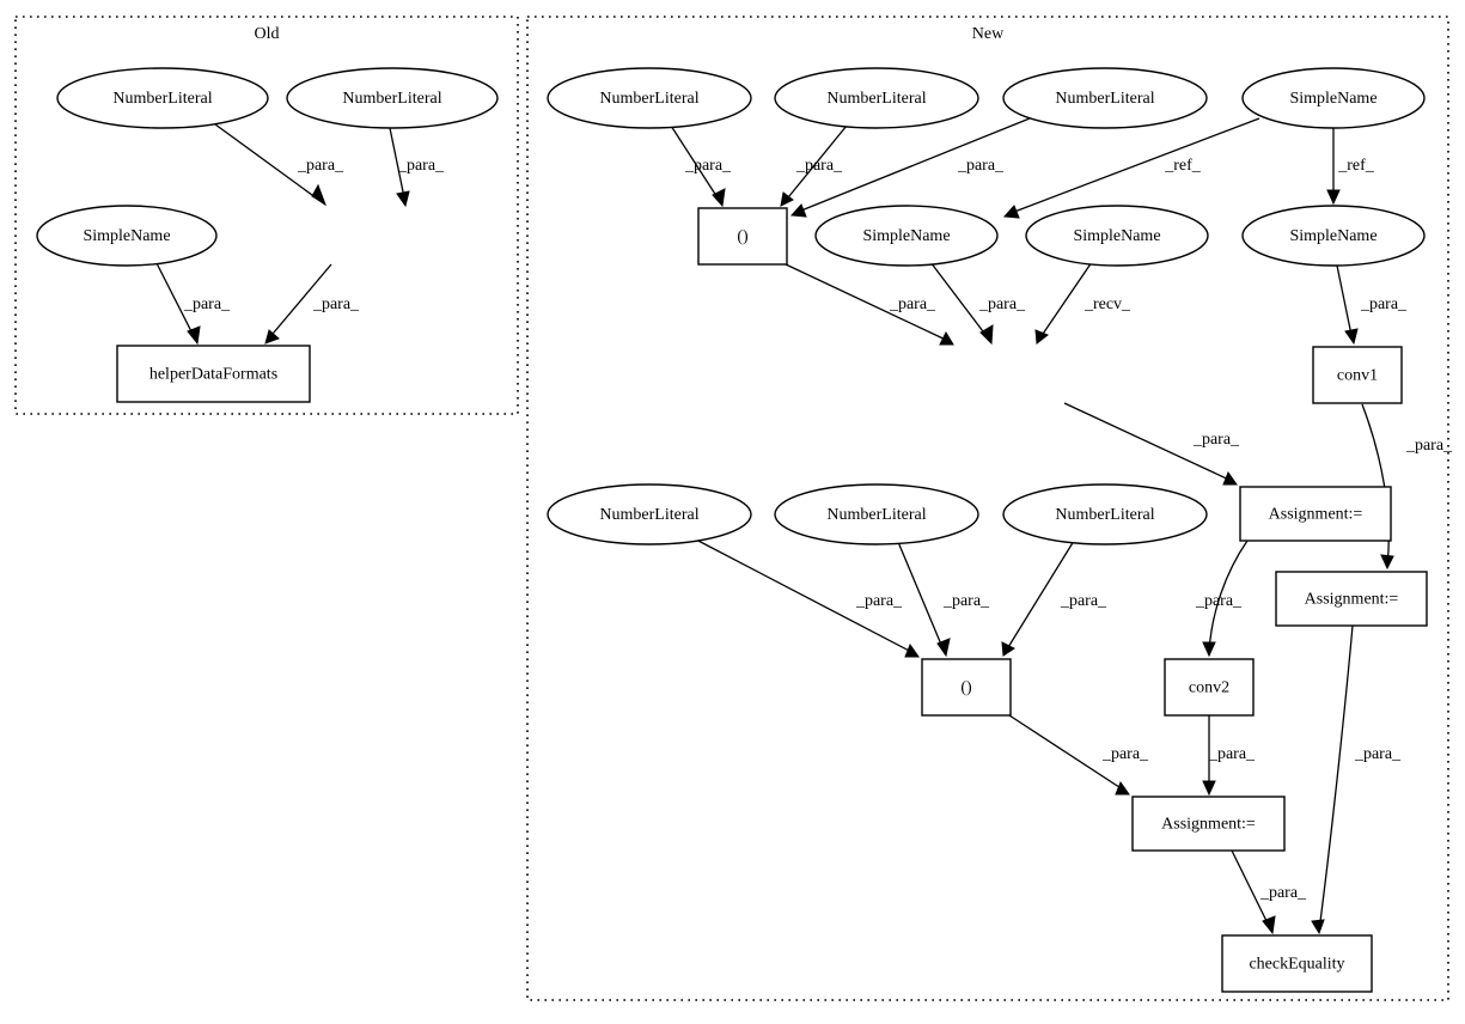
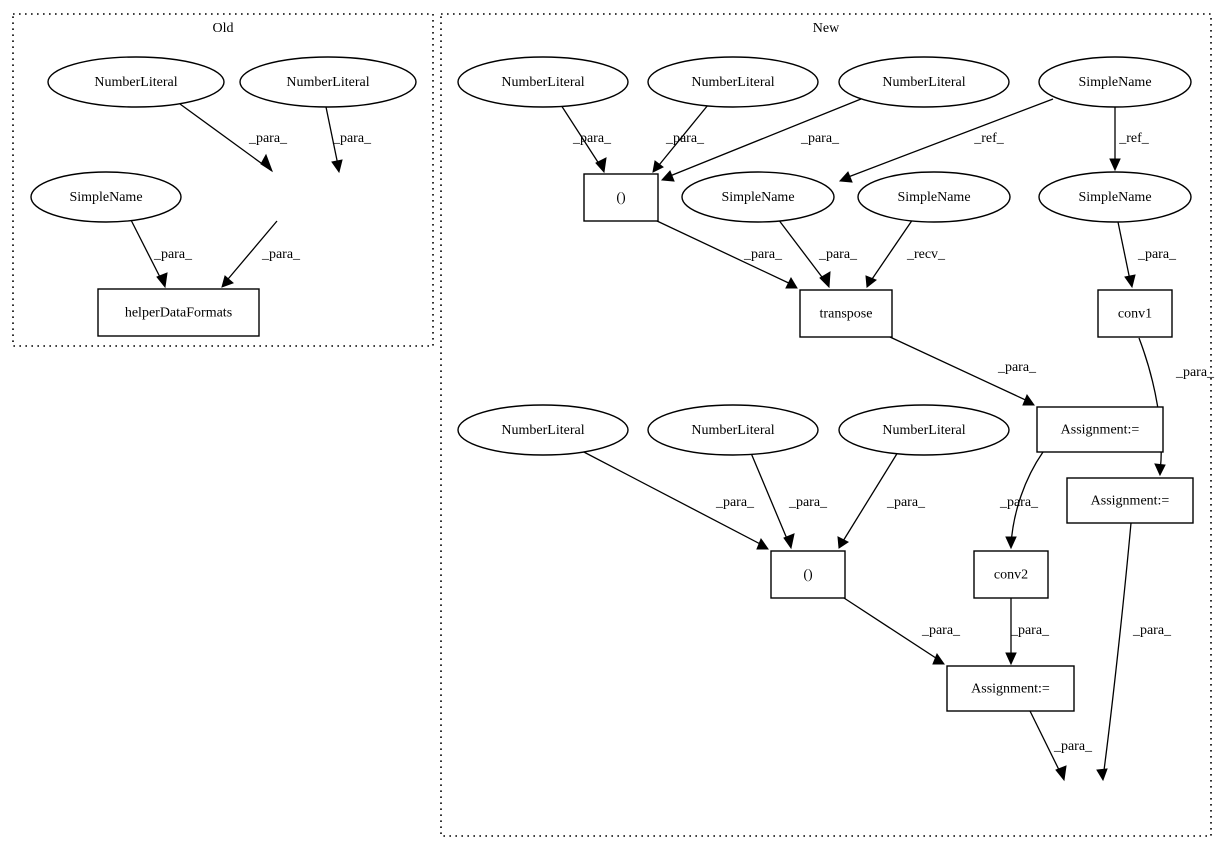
  Old
  New
  _para_
  _para_
  _para_
  _para_
  _para_
  _para_
  _para_
  _ref_
  _ref_
  _para_
  _para_
  _recv_
  _para_
  _para_
  _para_
  _para_
  _para_
  _para_
  _para_
  _para_
  _para_
  _para_
  _para_
  NumberLiteral
  NumberLiteral
  SimpleName
  helperDataFormats
  NumberLiteral
  NumberLiteral
  NumberLiteral
  SimpleName
  ()
  SimpleName
  SimpleName
  SimpleName
+ transpose
  conv1
  NumberLiteral
  NumberLiteral
  NumberLiteral
  Assignment:=
  Assignment:=
  ()
  conv2
  Assignment:=
- checkEquality
